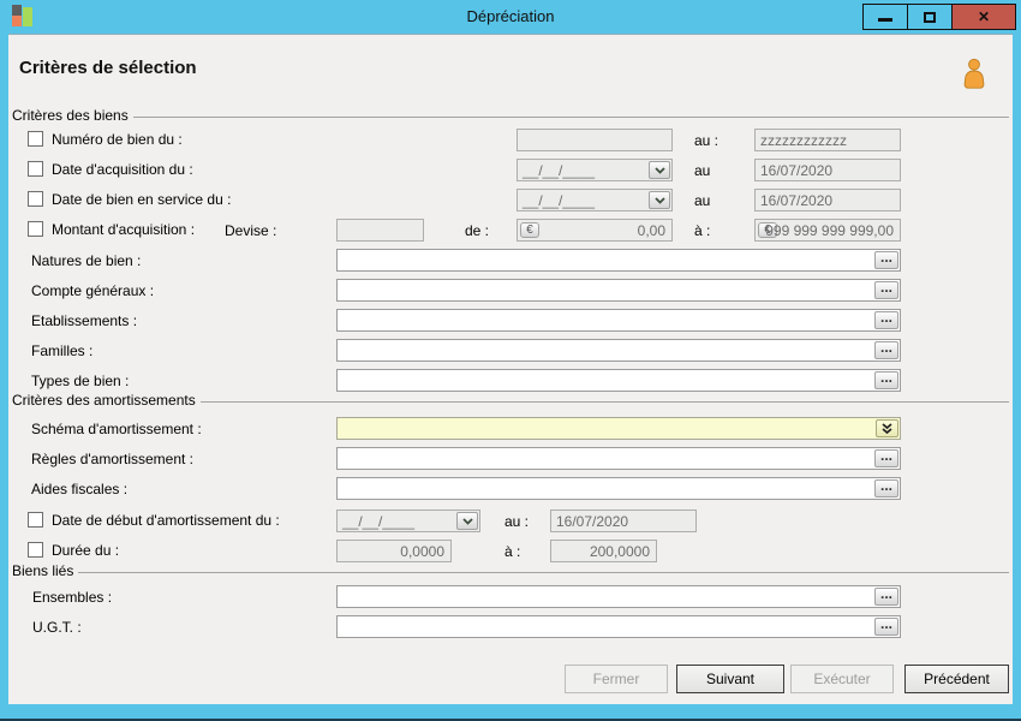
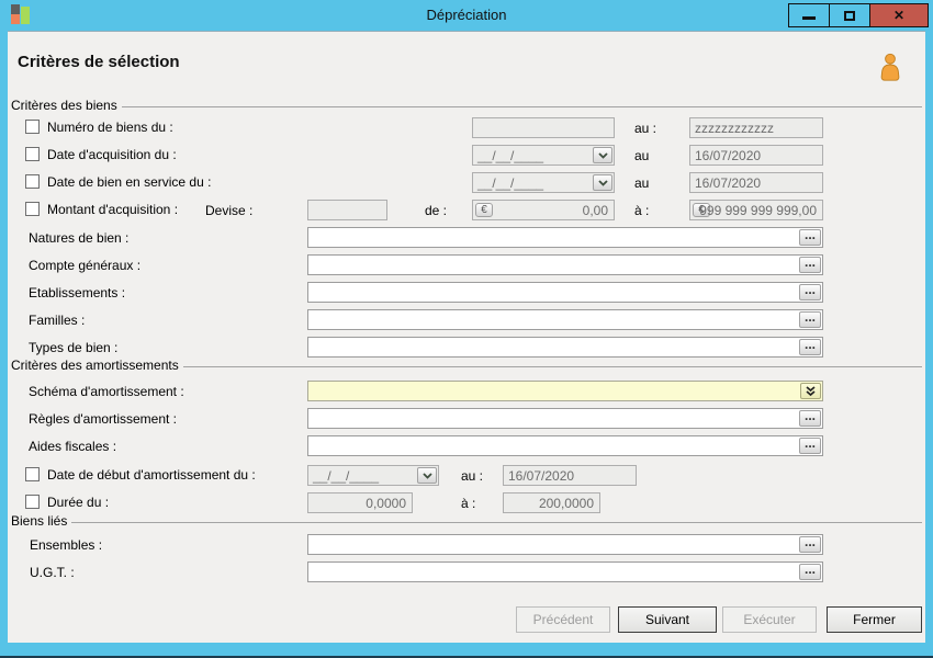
  Dépréciation
  ✕
  Critères de sélection
  Critères des biens
- Numéro de bien du :
+ Numéro de biens du :
  au :
  zzzzzzzzzzzz
  Date d'acquisition du :
  __/__/____
  au
  16/07/2020
  Date de bien en service du :
  __/__/____
  au
  16/07/2020
  Montant d'acquisition :
  Devise :
  de :
  €
  0,00
  à :
  €
  999 999 999 999,00
  Natures de bien :
  ...
  Compte généraux :
  ...
  Etablissements :
  ...
  Familles :
  ...
  Types de bien :
  ...
  Critères des amortissements
  Schéma d'amortissement :
  Règles d'amortissement :
  ...
  Aides fiscales :
  ...
  Date de début d'amortissement du :
  __/__/____
  au :
  16/07/2020
  Durée du :
  0,0000
  à :
  200,0000
  Biens liés
  Ensembles :
  ...
  U.G.T. :
  ...
- Fermer
+ Précédent
  Suivant
  Exécuter
- Précédent
+ Fermer
